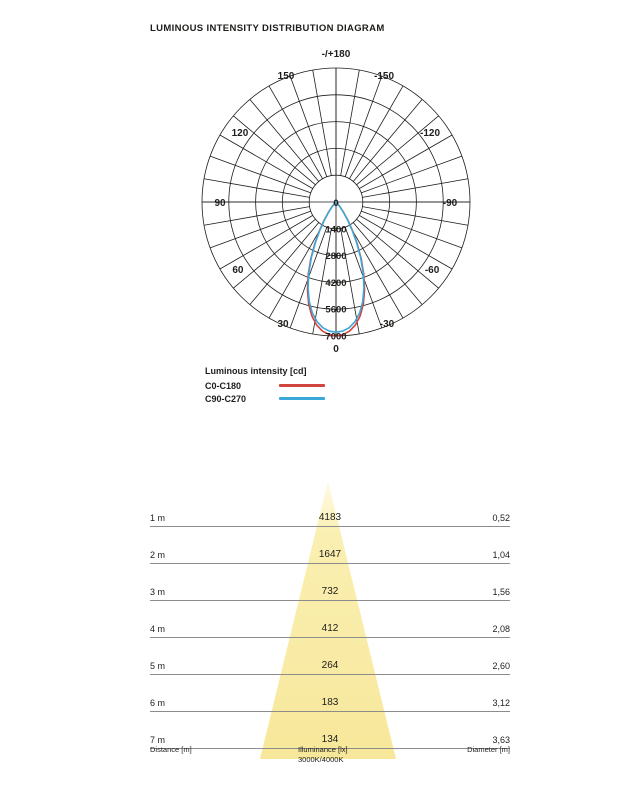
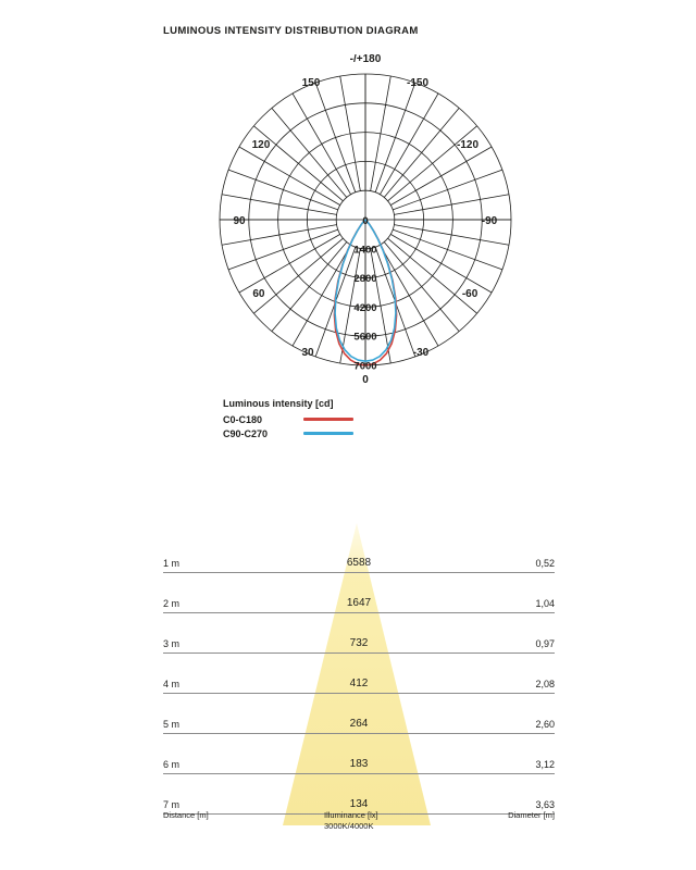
  LUMINOUS INTENSITY DISTRIBUTION DIAGRAM
  1400
  2800
  4200
  5600
  7000
  0
  0
  30
  60
  90
  120
  150
  -/+180
  -150
  -120
  -90
  -60
  -30
  Luminous intensity [cd]
  C0-C180
  C90-C270
  1 m
- 4183
+ 6588
  0,52
  2 m
  1647
  1,04
  3 m
  732
- 1,56
+ 0,97
  4 m
  412
  2,08
  5 m
  264
  2,60
  6 m
  183
  3,12
  7 m
  134
  3,63
  Distance [m]
  Illuminance [lx]
  3000K/4000K
  Diameter [m]
